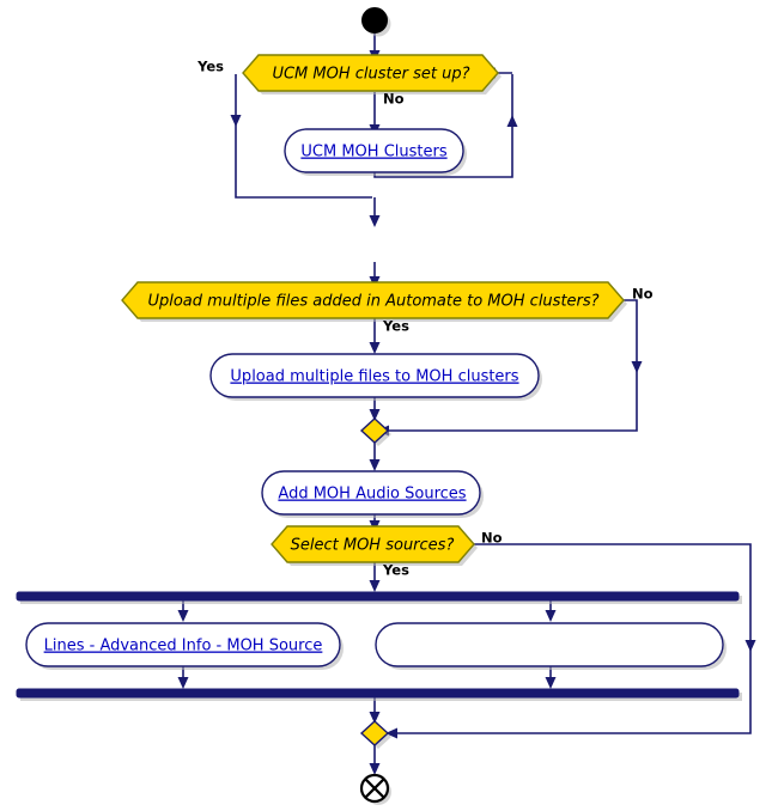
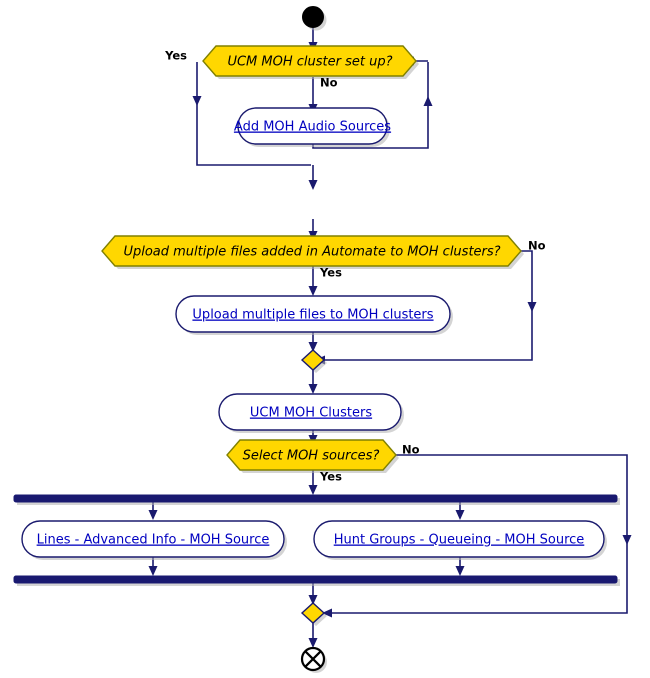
  UCM MOH cluster set up?
  Yes
  No
- UCM MOH Clusters
+ Add MOH Audio Sources
  Upload multiple files added in Automate to MOH clusters?
  No
  Yes
  Upload multiple files to MOH clusters
- Add MOH Audio Sources
+ UCM MOH Clusters
  Select MOH sources?
  No
  Yes
  Lines - Advanced Info - MOH Source
+ Hunt Groups - Queueing - MOH Source
